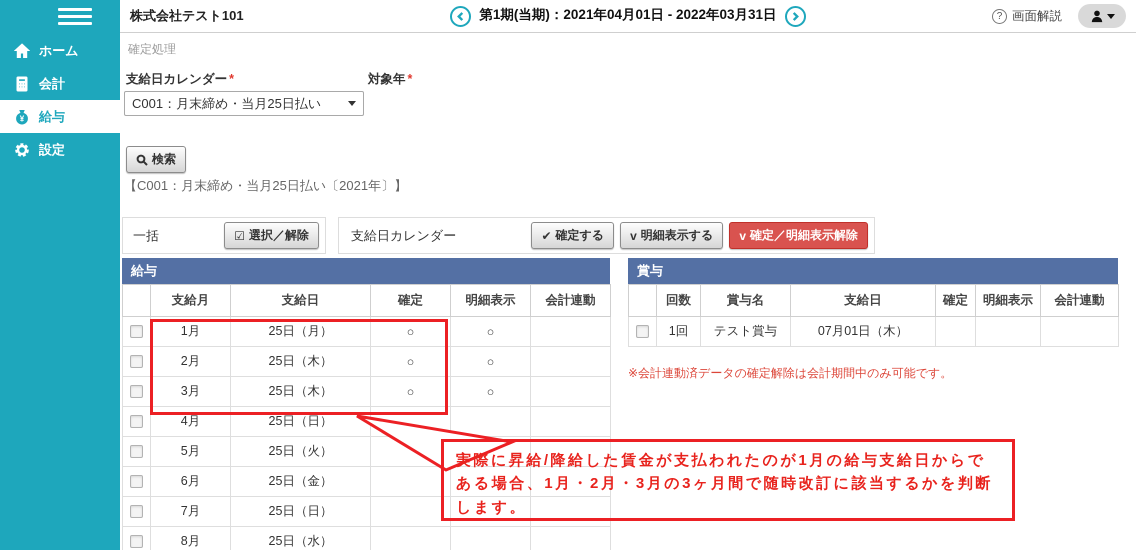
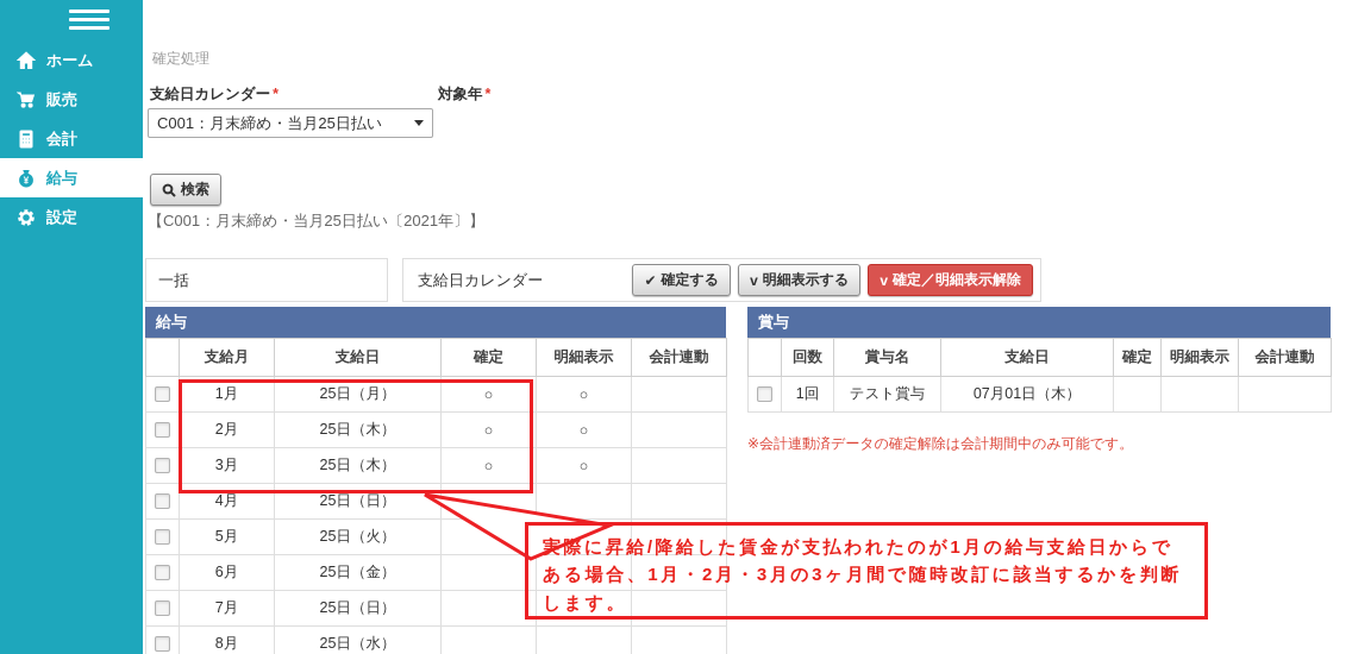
  ホーム
+ 販売
  会計
  ¥
  給与
  設定
- 株式会社テスト101
- 第1期(当期)：2021年04月01日 - 2022年03月31日
- ?
- 画面解説
  確定処理
  支給日カレンダー *
  C001：月末締め・当月25日払い
  対象年 *
  検索
  【C001：月末締め・当月25日払い〔2021年〕】
  一括
- ☑
- 選択／解除
  支給日カレンダー
  ✔
  確定する
  v
  明細表示する
  v
  確定／明細表示解除
  給与
  	支給月	支給日	確定	明細表示	会計連動
  	1月	25日（月）	○	○
  	2月	25日（木）	○	○
  	3月	25日（木）	○	○
  	4月	25日（日）
  	5月	25日（火）
  	6月	25日（金）
  	7月	25日（日）
  	8月	25日（水）
  賞与
  	回数	賞与名	支給日	確定	明細表示	会計連動
  	1回	テスト賞与	07月01日（木）
  ※会計連動済データの確定解除は会計期間中のみ可能です。
  実際に昇給/降給した賃金が支払われたのが1月の給与支給日からである場合、1月・2月・3月の3ヶ月間で随時改訂に該当するかを判断します。
